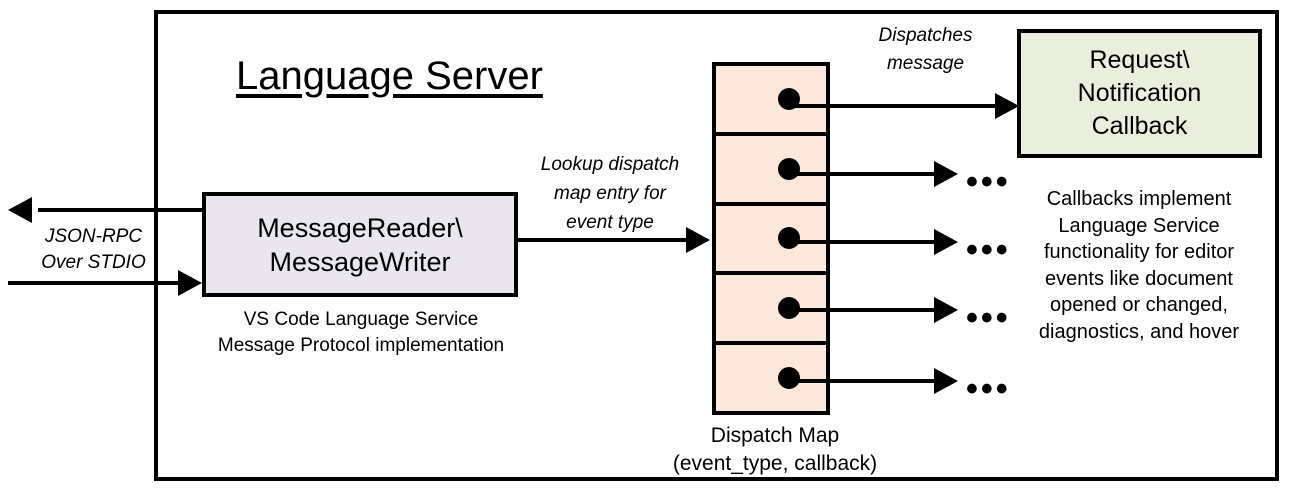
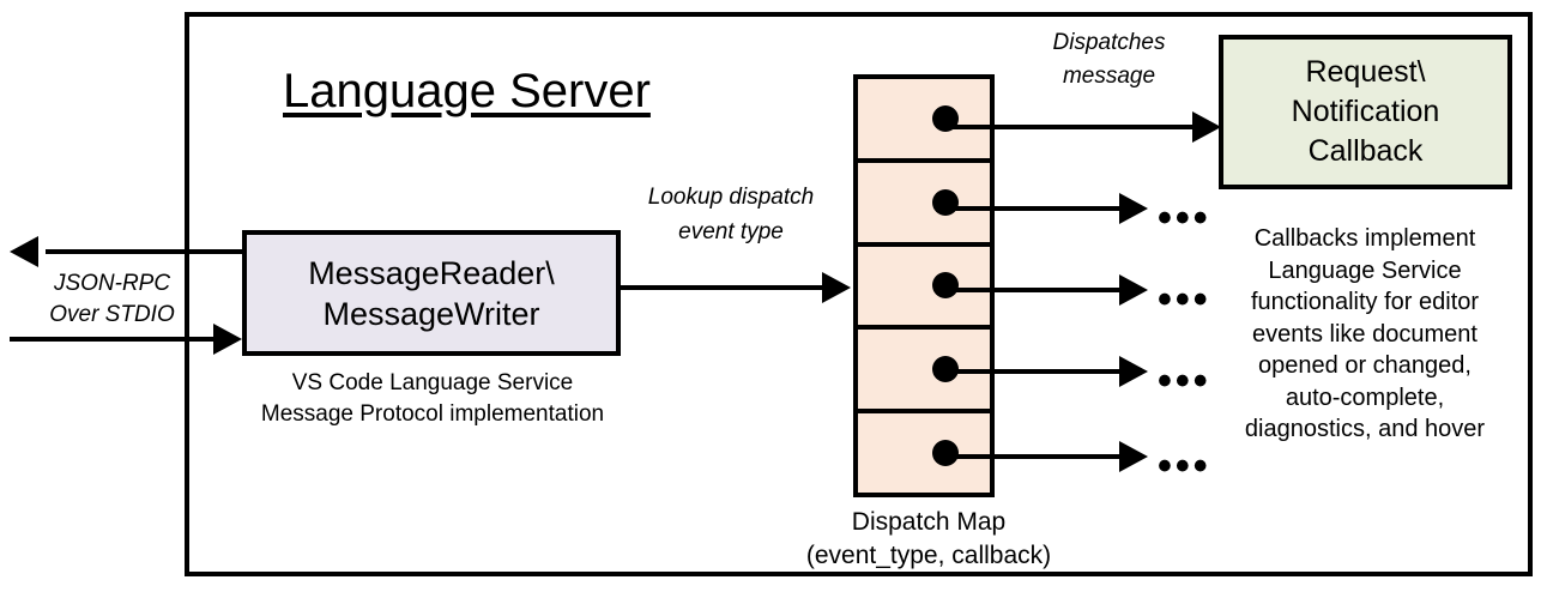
  Language Server
  JSON-RPC
  Over STDIO
  MessageReader\
  MessageWriter
  VS Code Language Service
  Message Protocol implementation
  Lookup dispatch
- map entry for
  event type
  Dispatch Map
  (event_type, callback)
  Dispatches
  message
  •••
  •••
  •••
  •••
  Request\
  Notification
  Callback
  Callbacks implement
  Language Service
  functionality for editor
  events like document
  opened or changed,
+ auto-complete,
  diagnostics, and hover
